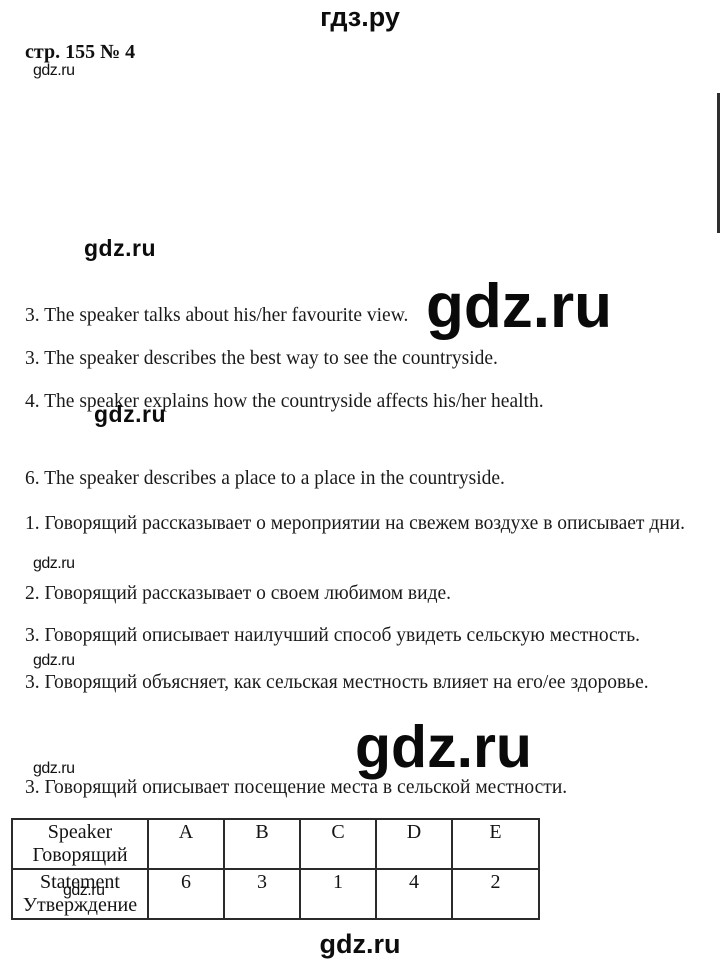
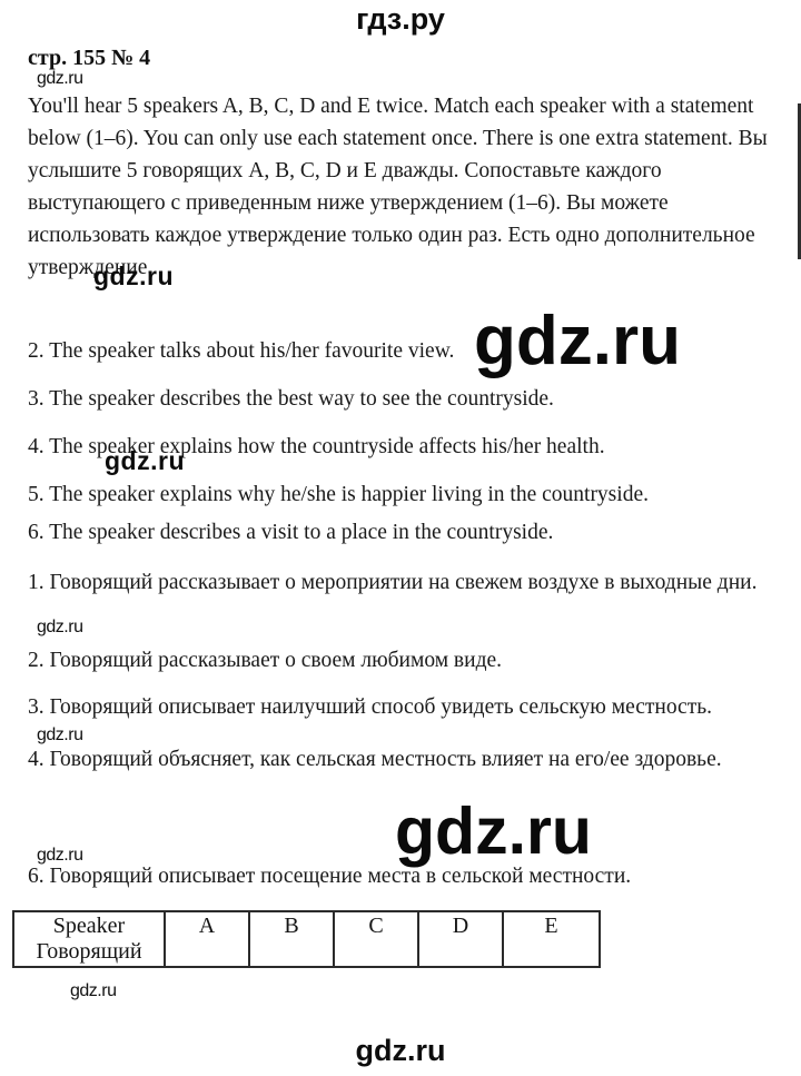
  гдз.ру
  стр. 155 № 4
  gdz.ru
+ You'll hear 5 speakers A, B, C, D and E twice. Match each speaker with a statement below (1–6). You can only use each statement once. There is one extra statement. Вы услышите 5 говорящих A, B, C, D и E дважды. Сопоставьте каждого выступающего с приведенным ниже утверждением (1–6). Вы можете использовать каждое утверждение только один раз. Есть одно дополнительное утверждение.
  gdz.ru
- 3. The speaker talks about his/her favourite view.
+ 2. The speaker talks about his/her favourite view.
  gdz.ru
  3. The speaker describes the best way to see the countryside.
  4. The speaker explains how the countryside affects his/her health.
  gdz.ru
+ 5. The speaker explains why he/she is happier living in the countryside.
- 6. The speaker describes a place to a place in the countryside.
+ 6. The speaker describes a visit to a place in the countryside.
- 1. Говорящий рассказывает о мероприятии на свежем воздухе в описывает дни.
+ 1. Говорящий рассказывает о мероприятии на свежем воздухе в выходные дни.
  gdz.ru
  2. Говорящий рассказывает о своем любимом виде.
  3. Говорящий описывает наилучший способ увидеть сельскую местность.
  gdz.ru
- 3. Говорящий объясняет, как сельская местность влияет на его/ее здоровье.
+ 4. Говорящий объясняет, как сельская местность влияет на его/ее здоровье.
  gdz.ru
  gdz.ru
- 3. Говорящий описывает посещение места в сельской местности.
+ 6. Говорящий описывает посещение места в сельской местности.
  Speaker Говорящий	A	B	C	D	E
- Statement Утверждение	6	3	1	4	2
  gdz.ru
  gdz.ru
